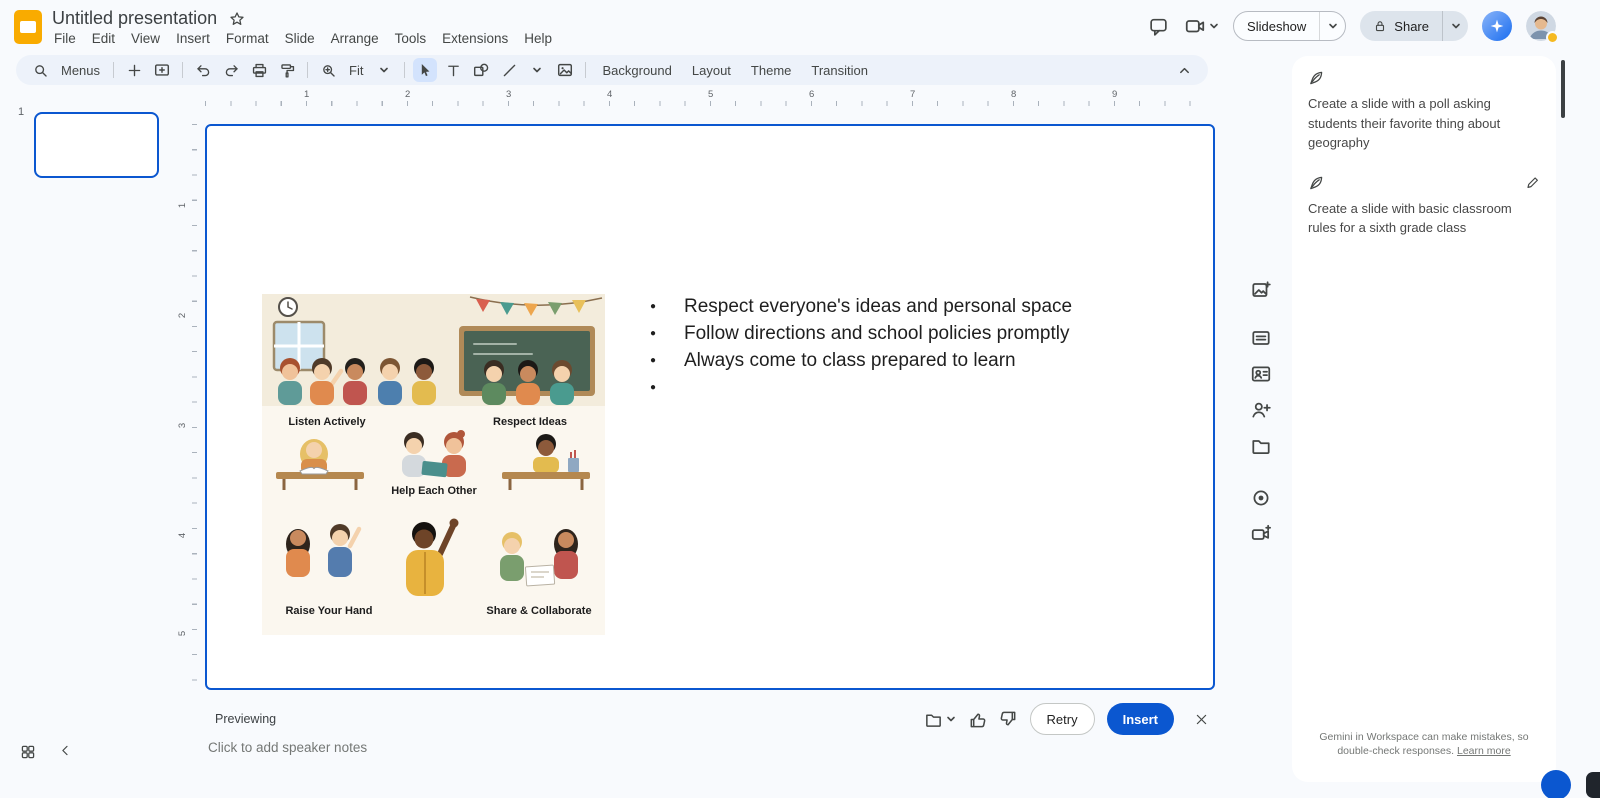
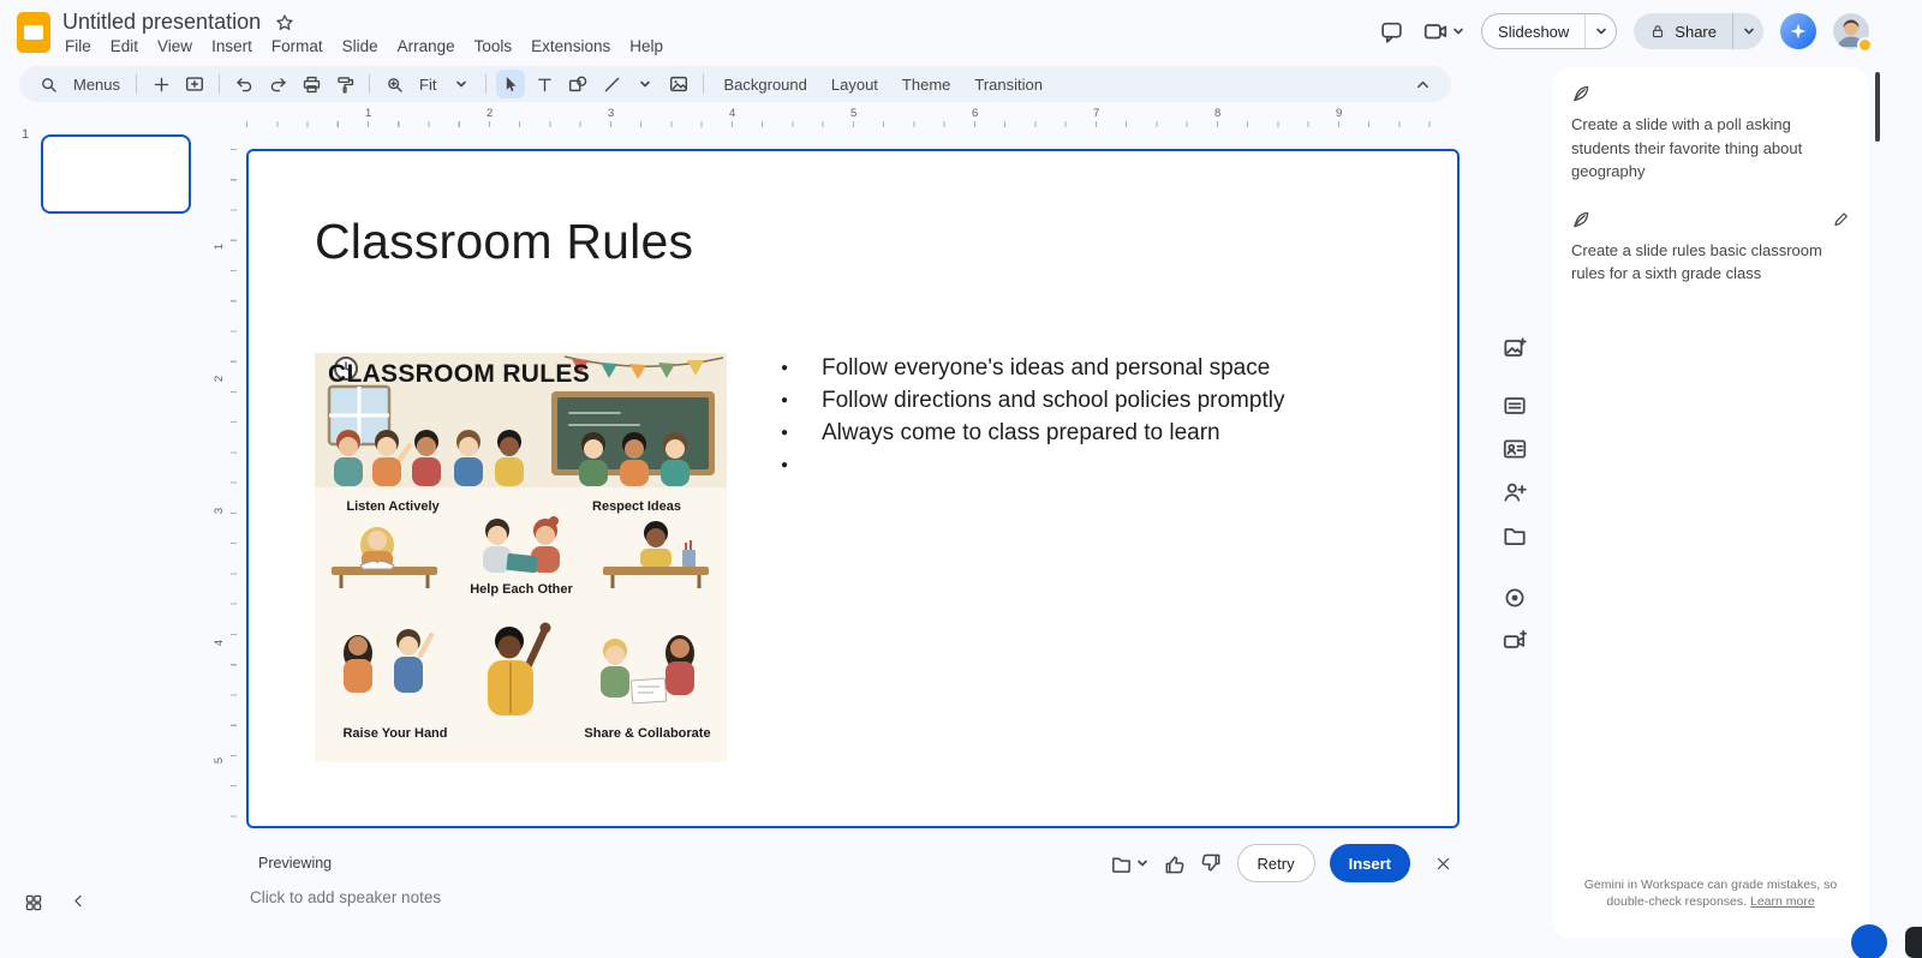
  Untitled presentation
  File
  Edit
  View
  Insert
  Format
  Slide
  Arrange
  Tools
  Extensions
  Help
  Slideshow
  Share
  Menus
  Fit
  Background
  Layout
  Theme
  Transition
  1
  1
  2
  3
  4
  5
  6
  7
  8
  9
+ Classroom Rules
+ CLASSROOM RULES
  Listen Actively
  Respect Ideas
  Help Each Other
  Raise Your Hand
  Share & Collaborate
  ●
- Respect everyone's ideas and personal space
+ Follow everyone's ideas and personal space
  ●
  Follow directions and school policies promptly
  ●
  Always come to class prepared to learn
  ●
  Previewing
  Retry
  Insert
  Click to add speaker notes
  Create a slide with a poll asking students their favorite thing about geography
- Create a slide with basic classroom rules for a sixth grade class
+ Create a slide rules basic classroom rules for a sixth grade class
- Gemini in Workspace can make mistakes, so double-check responses. Learn more
+ Gemini in Workspace can grade mistakes, so double-check responses. Learn more
